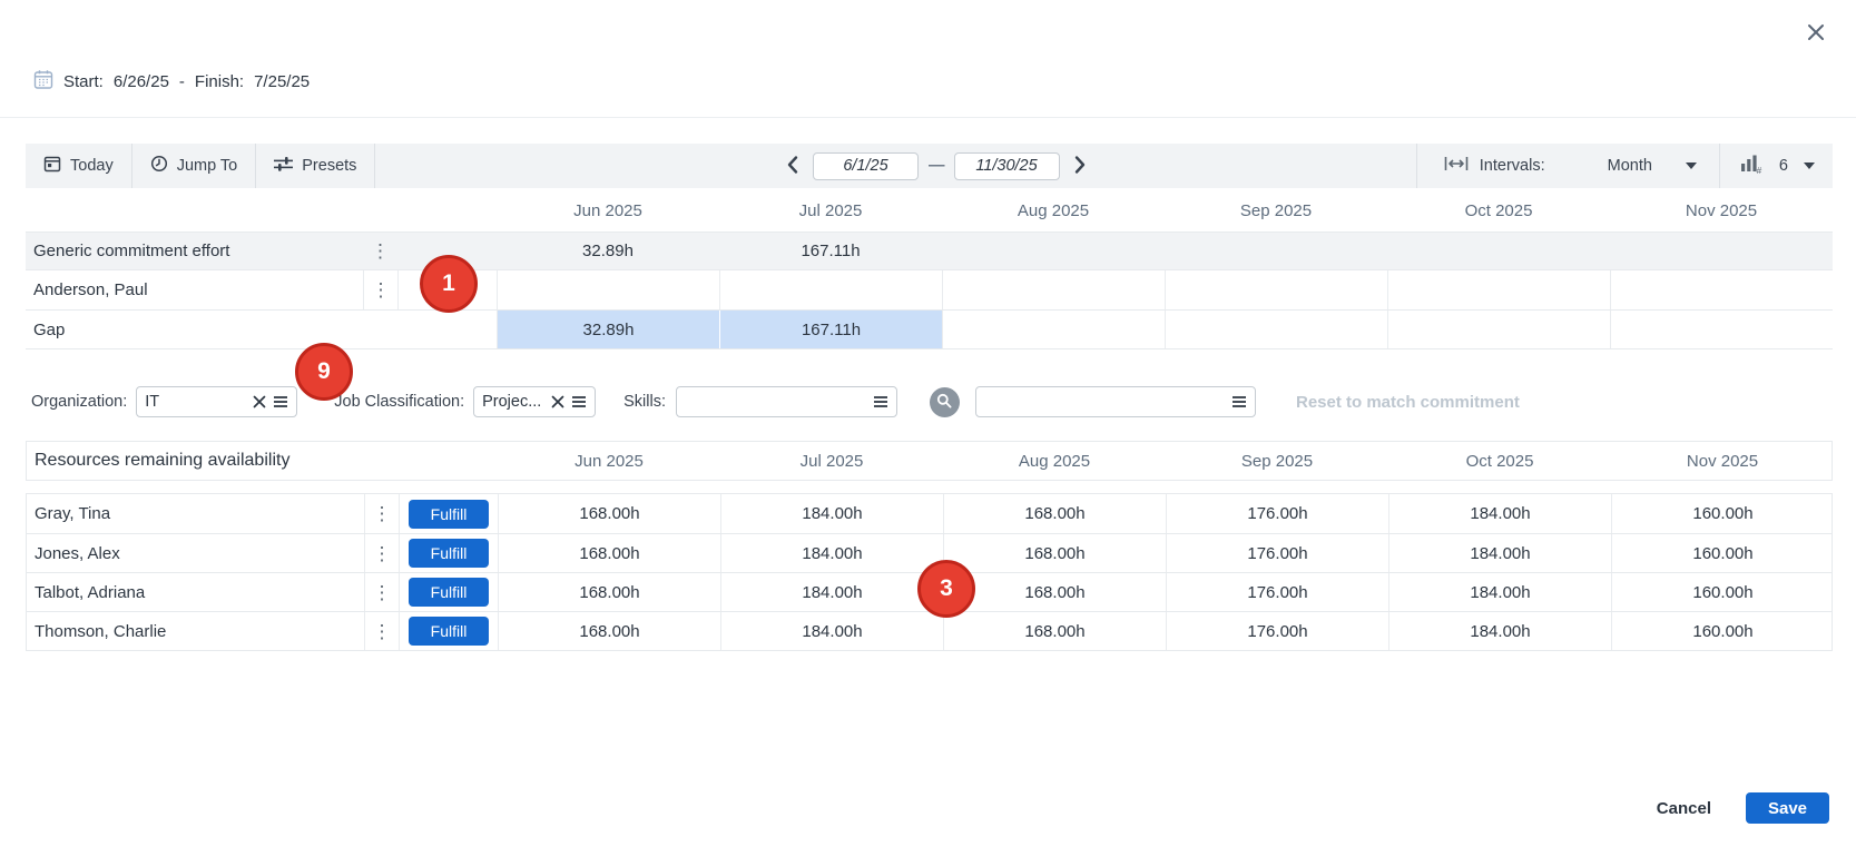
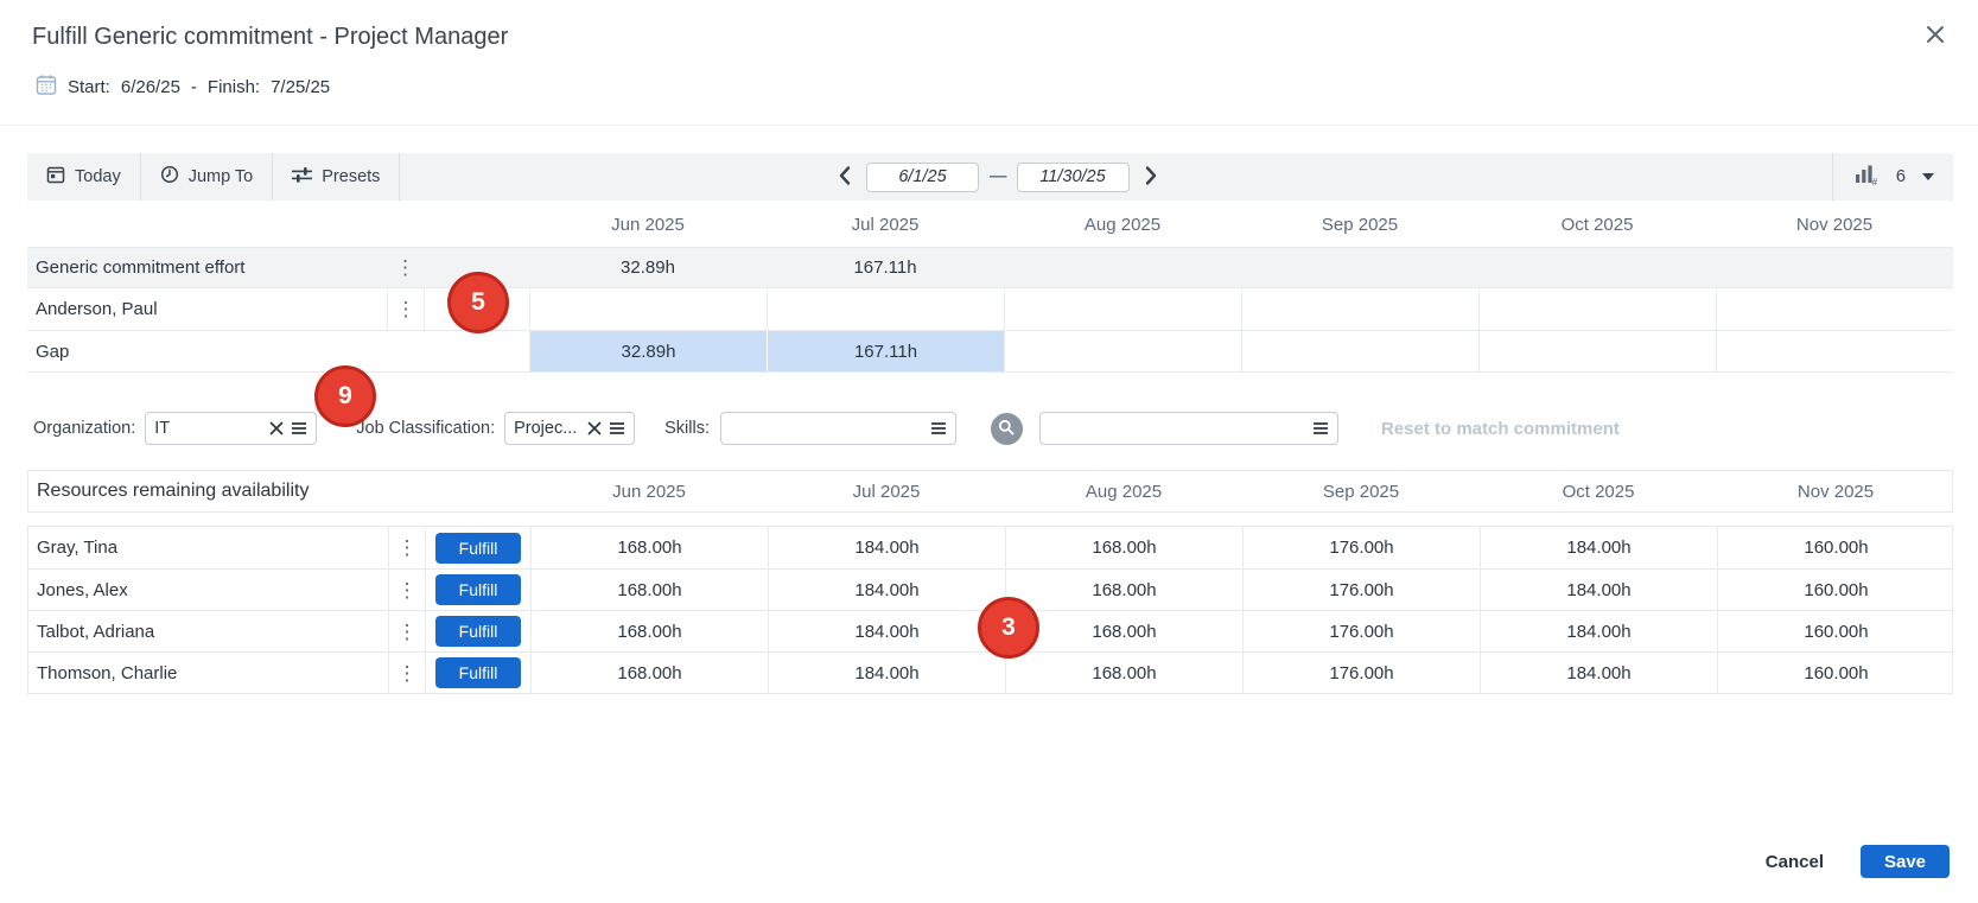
+ Fulfill Generic commitment - Project Manager
  Start:
  6/26/25
  -
  Finish:
  7/25/25
  Today
  Jump To
  Presets
  6/1/25
  —
  11/30/25
- Intervals:
- Month
  #
  6
  Jun 2025
  Jul 2025
  Aug 2025
  Sep 2025
  Oct 2025
  Nov 2025
  Generic commitment effort
  ⋮
  32.89h
  167.11h
  Anderson, Paul
  ⋮
  Gap
  32.89h
  167.11h
  Organization:
  IT
  Job Classification:
  Projec...
  Skills:
  Reset to match commitment
  Resources remaining availability
  Jun 2025
  Jul 2025
  Aug 2025
  Sep 2025
  Oct 2025
  Nov 2025
  Gray, Tina
  ⋮
  Fulfill
  168.00h
  184.00h
  168.00h
  176.00h
  184.00h
  160.00h
  Jones, Alex
  ⋮
  Fulfill
  168.00h
  184.00h
  168.00h
  176.00h
  184.00h
  160.00h
  Talbot, Adriana
  ⋮
  Fulfill
  168.00h
  184.00h
  168.00h
  176.00h
  184.00h
  160.00h
  Thomson, Charlie
  ⋮
  Fulfill
  168.00h
  184.00h
  168.00h
  176.00h
  184.00h
  160.00h
- 1
+ 5
  9
  3
  Cancel
  Save
